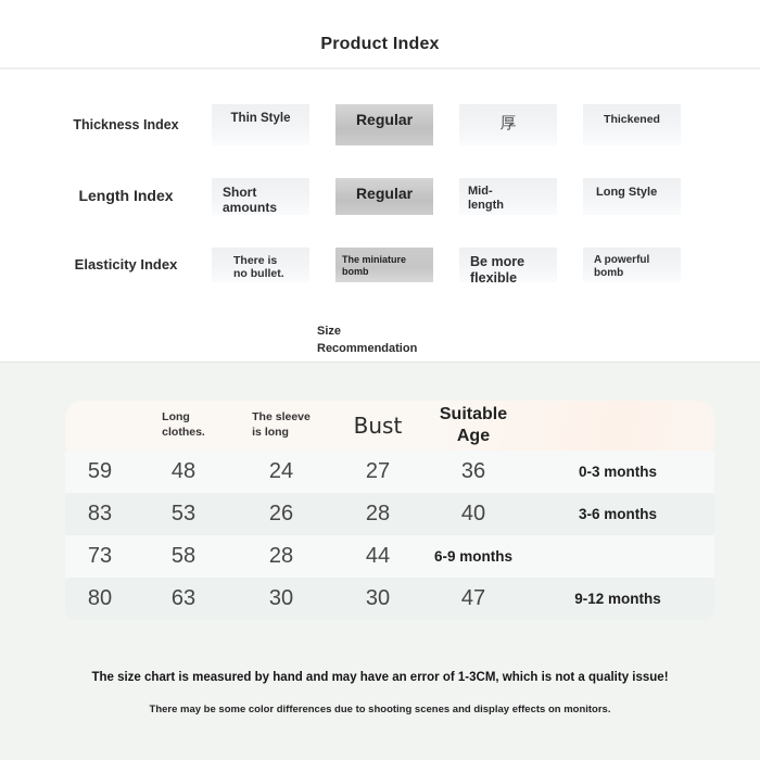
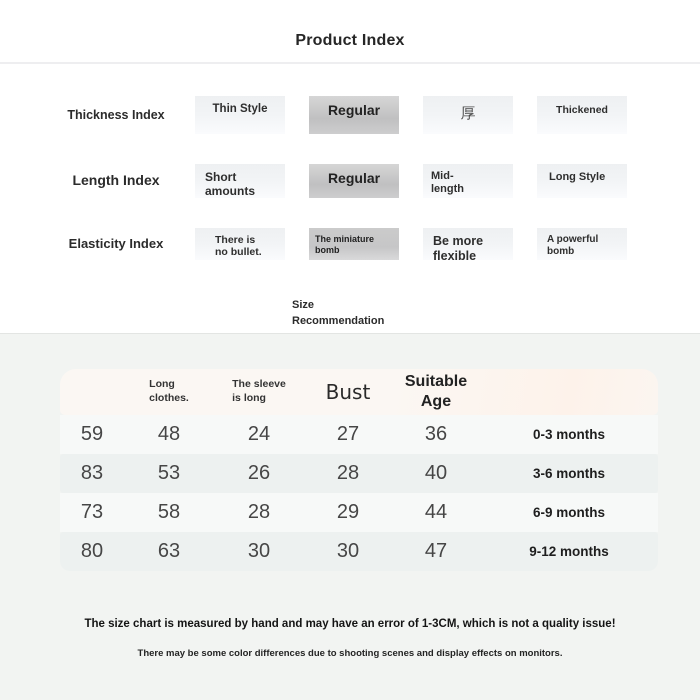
  Product Index
  Thickness Index
  Thin Style
  Regular
  厚
  Thickened
  Length Index
  Short
  amounts
  Regular
  Mid-
  length
  Long Style
  Elasticity Index
  There is
  no bullet.
  The miniature
  bomb
  Be more
  flexible
  A powerful
  bomb
  Size
  Recommendation
  Long
  clothes.
  The sleeve
  is long
  Bust
  Suitable Age
  59
  48
  24
  27
  36
  0-3 months
  83
  53
  26
  28
  40
  3-6 months
  73
  58
  28
+ 29
  44
  6-9 months
  80
  63
  30
  30
  47
  9-12 months
  The size chart is measured by hand and may have an error of 1-3CM, which is not a quality issue!
  There may be some color differences due to shooting scenes and display effects on monitors.
